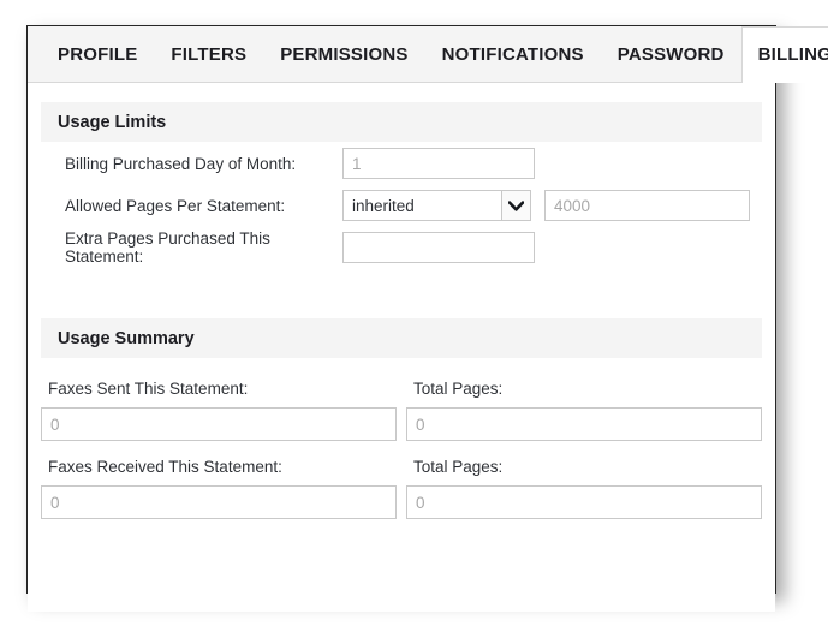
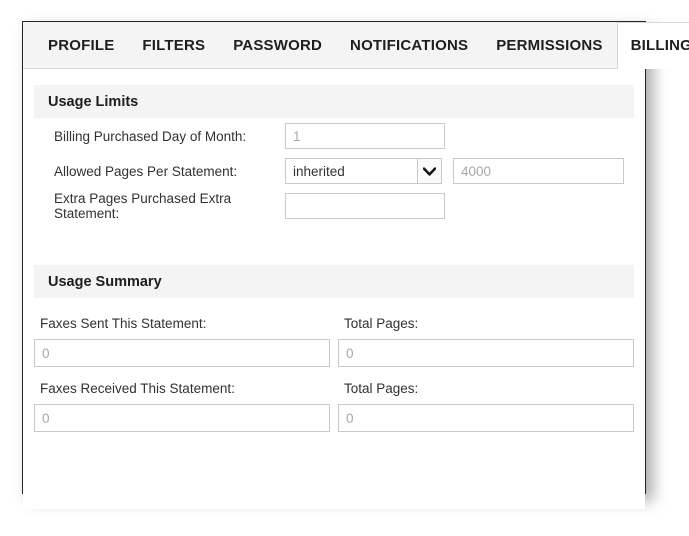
  PROFILE
  FILTERS
- PERMISSIONS
+ PASSWORD
  NOTIFICATIONS
- PASSWORD
+ PERMISSIONS
  BILLING
  Usage Limits
  Billing Purchased Day of Month:
  1
  Allowed Pages Per Statement:
  inherited
  4000
- Extra Pages Purchased This Statement:
+ Extra Pages Purchased Extra Statement:
  Usage Summary
  Faxes Sent This Statement:
  0
  Total Pages:
  0
  Faxes Received This Statement:
  0
  Total Pages:
  0
